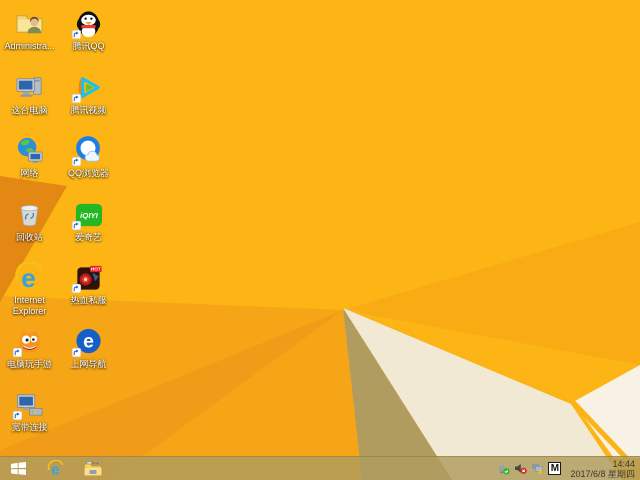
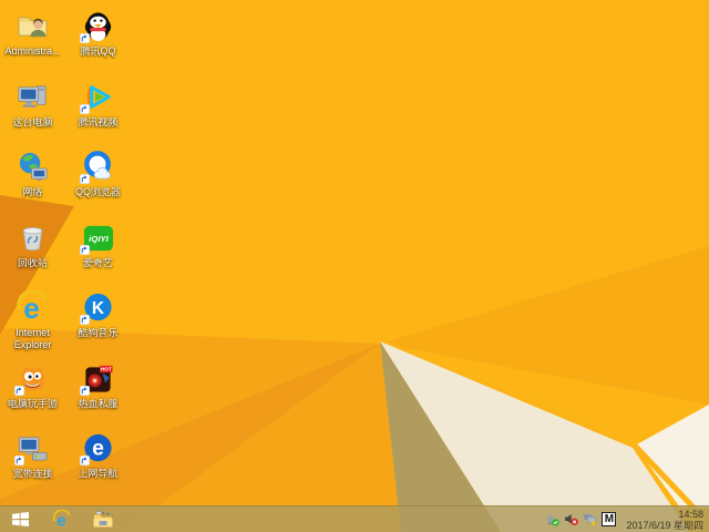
  Administra...
  这台电脑
  网络
  回收站
  e
  Internet Explorer
  电脑玩手游
  宽带连接
  腾讯QQ
  腾讯视频
  QQ浏览器
  iQIYI
  爱奇艺
+ K
+ 酷狗音乐
  热血私服
  e
  上网导航
  e
  M
- 14:44
+ 14:58
- 2017/6/8 星期四
+ 2017/6/19 星期四
